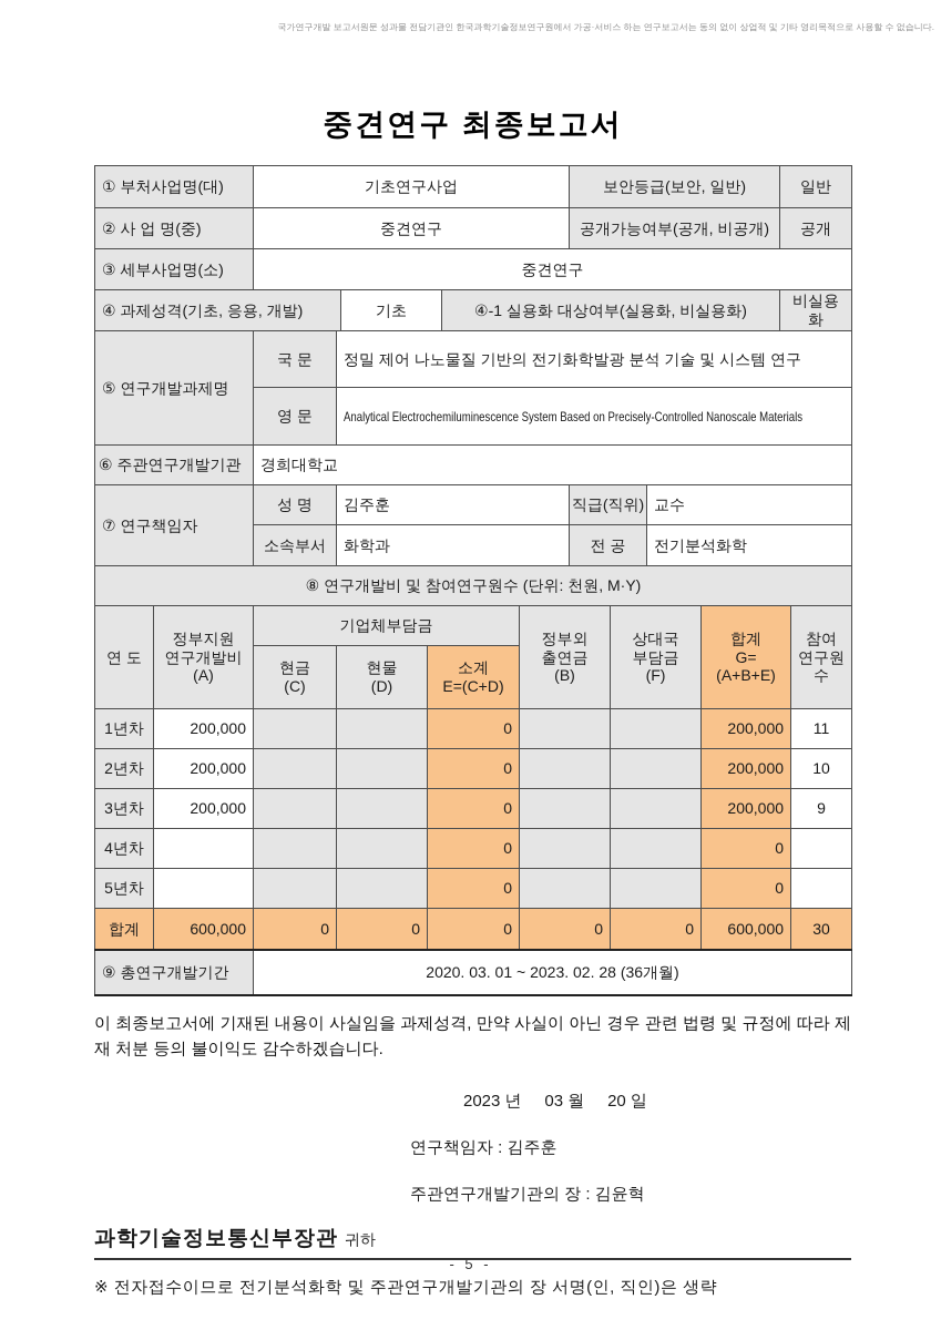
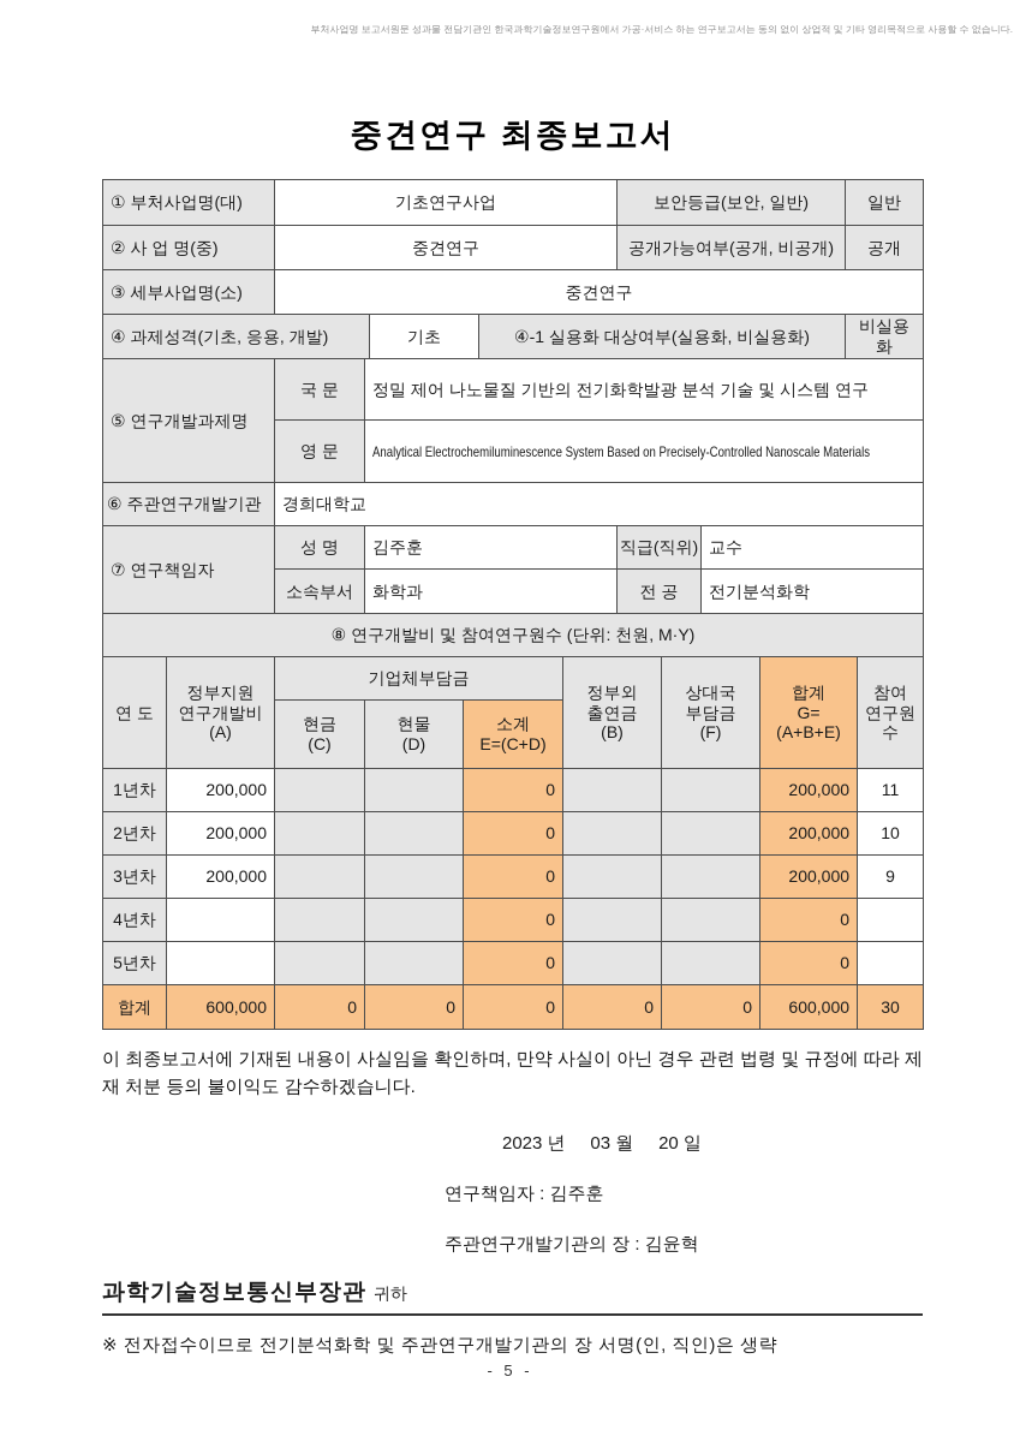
- 국가연구개발 보고서원문 성과물 전담기관인 한국과학기술정보연구원에서 가공·서비스 하는 연구보고서는 동의 없이 상업적 및 기타 영리목적으로 사용할 수 없습니다.
+ 부처사업명 보고서원문 성과물 전담기관인 한국과학기술정보연구원에서 가공·서비스 하는 연구보고서는 동의 없이 상업적 및 기타 영리목적으로 사용할 수 없습니다.
  중견연구 최종보고서
  ① 부처사업명(대)	기초연구사업	보안등급(보안, 일반)	일반
  ② 사 업 명(중)	중견연구	공개가능여부(공개, 비공개)	공개
  ③ 세부사업명(소)	중견연구
  ④ 과제성격(기초, 응용, 개발)	기초	④-1 실용화 대상여부(실용화, 비실용화)	비실용화
  ⑤ 연구개발과제명	국 문	정밀 제어 나노물질 기반의 전기화학발광 분석 기술 및 시스템 연구
  영 문	Analytical Electrochemiluminescence System Based on Precisely-Controlled Nanoscale Materials
  ⑥ 주관연구개발기관	경희대학교
  ⑦ 연구책임자	성 명	김주훈	직급(직위)	교수
  소속부서	화학과	전 공	전기분석화학
  ⑧ 연구개발비 및 참여연구원수 (단위: 천원, M·Y)
  연 도	정부지원 연구개발비 (A)	기업체부담금	정부외 출연금 (B)	상대국 부담금 (F)	합계 G=(A+B+E)	참여 연구원수
  현금 (C)	현물 (D)	소계 E=(C+D)
  1년차	200,000			0			200,000	11
  2년차	200,000			0			200,000	10
  3년차	200,000			0			200,000	9
  4년차				0			0
  5년차				0			0
  합계	600,000	0	0	0	0	0	600,000	30
- ⑨ 총연구개발기간	2020. 03. 01 ~ 2023. 02. 28 (36개월)
- 이 최종보고서에 기재된 내용이 사실임을 과제성격, 만약 사실이 아닌 경우 관련 법령 및 규정에 따라 제재 처분 등의 불이익도 감수하겠습니다.
+ 이 최종보고서에 기재된 내용이 사실임을 확인하며, 만약 사실이 아닌 경우 관련 법령 및 규정에 따라 제재 처분 등의 불이익도 감수하겠습니다.
  2023 년 03 월 20 일
  연구책임자 : 김주훈
  주관연구개발기관의 장 : 김윤혁
  과학기술정보통신부장관 귀하
  ※ 전자접수이므로 전기분석화학 및 주관연구개발기관의 장 서명(인, 직인)은 생략
  - 5 -
